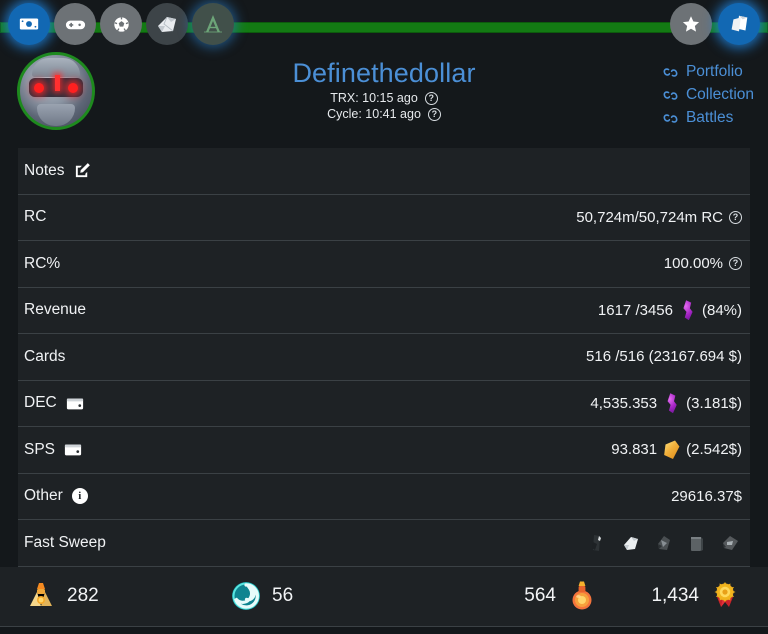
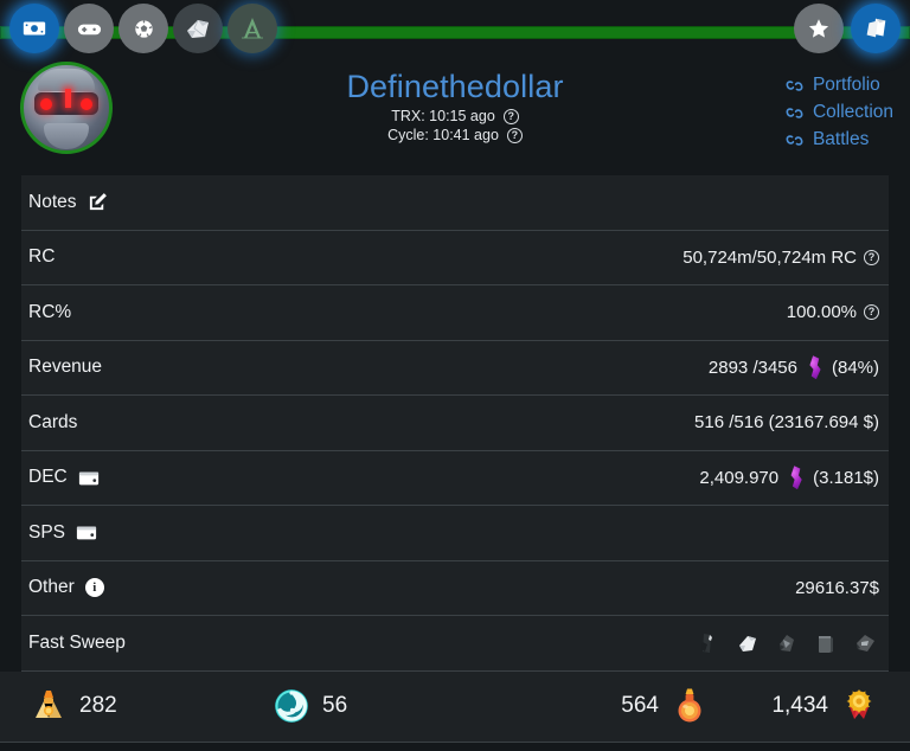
  Definethedollar
  TRX: 10:15 ago
  ?
  Cycle: 10:41 ago
  ?
  Portfolio
  Collection
  Battles
  Notes
  RC
  50,724m/50,724m RC
  ?
  RC%
  100.00%
  ?
  Revenue
- 1617 /3456
+ 2893 /3456
  (84%)
  Cards
  516 /516 (23167.694 $)
  DEC
- 4,535.353
+ 2,409.970
  (3.181$)
  SPS
- 93.831
- (2.542$)
  Other
  i
  29616.37$
  Fast Sweep
  282
  56
  564
  1,434
